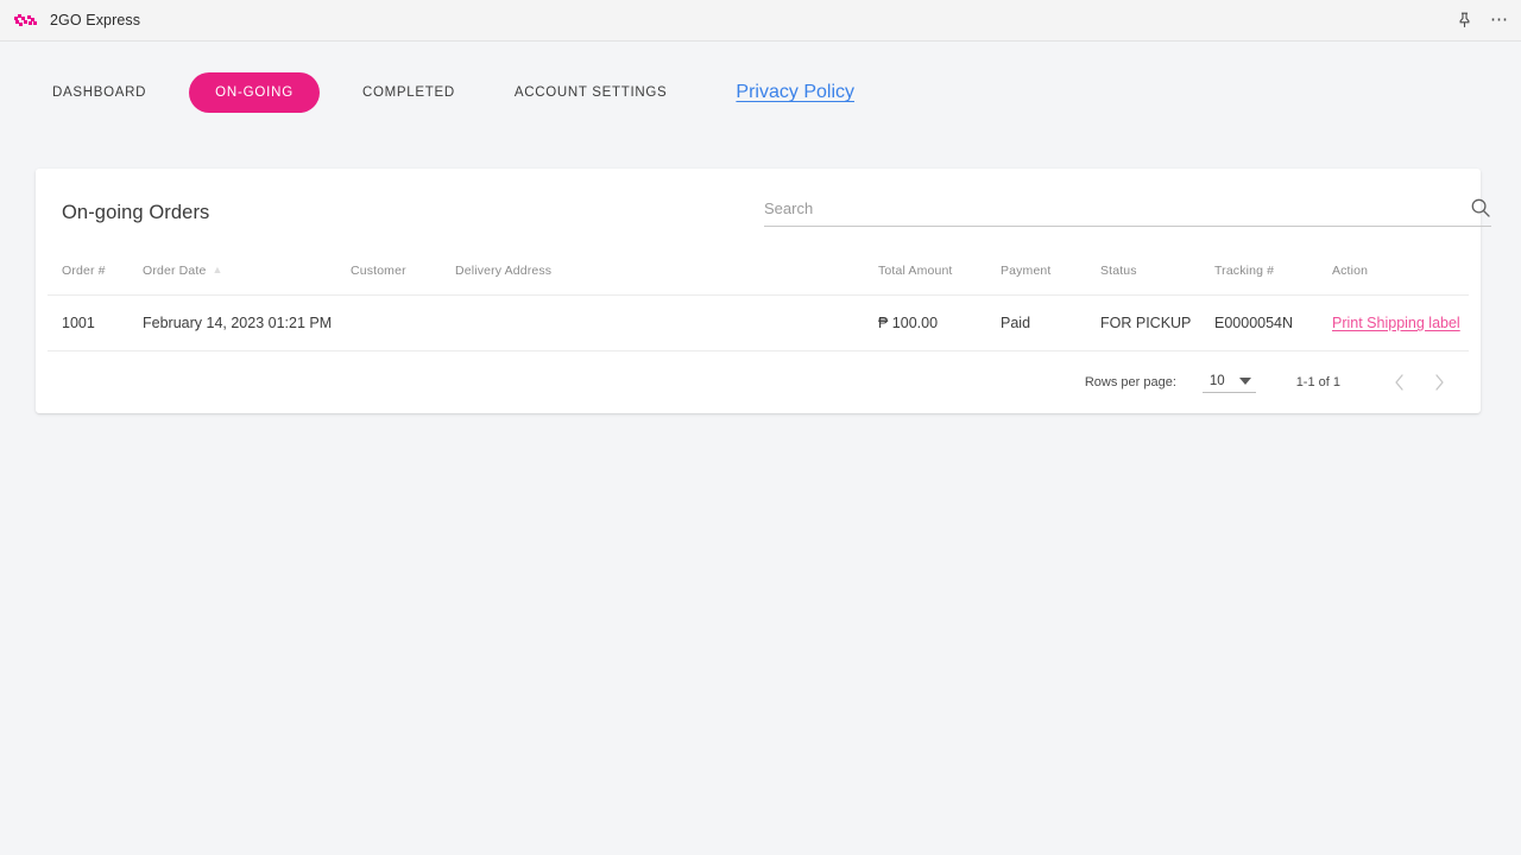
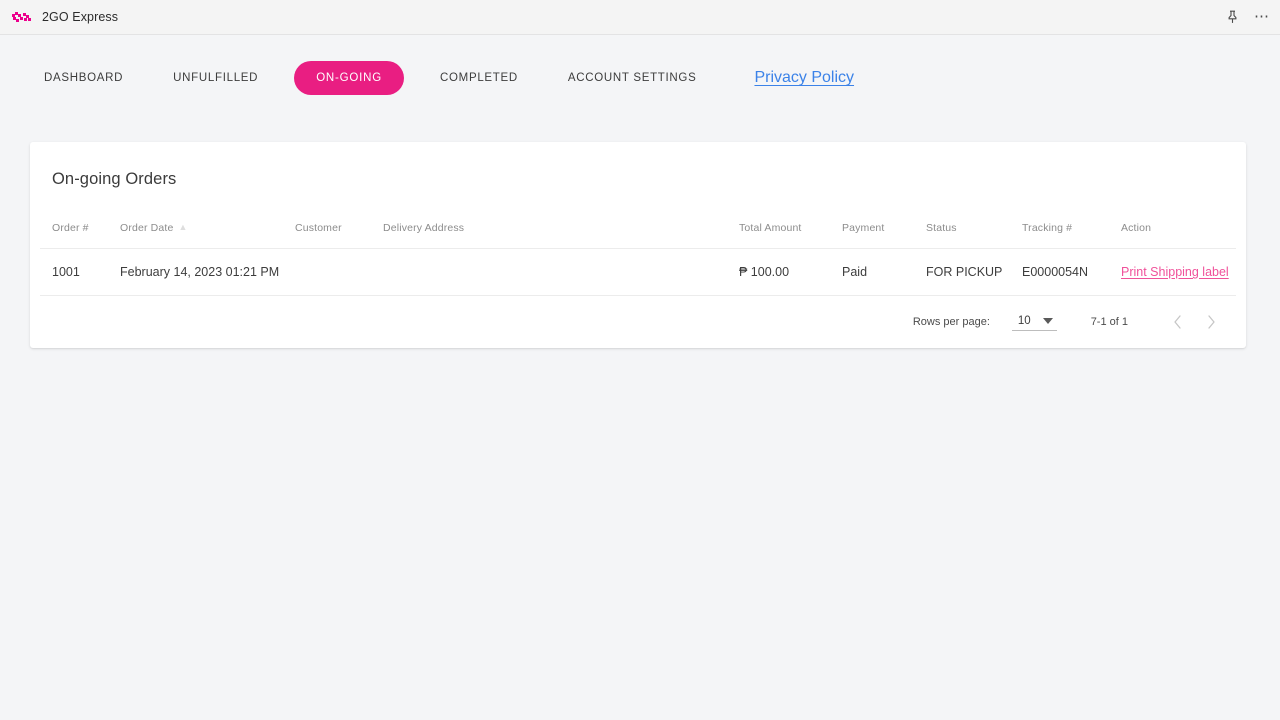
  2GO Express
  ⋯
  DASHBOARD
+ UNFULFILLED
  ON-GOING
  COMPLETED
  ACCOUNT SETTINGS
  Privacy Policy
  On-going Orders
- Search
  Order #	Order Date ▲	Customer	Delivery Address	Total Amount	Payment	Status	Tracking #	Action
  1001	February 14, 2023 01:21 PM			₱ 100.00	Paid	FOR PICKUP	E0000054N	Print Shipping label
  Rows per page:
  10
- 1-1 of 1
+ 7-1 of 1
